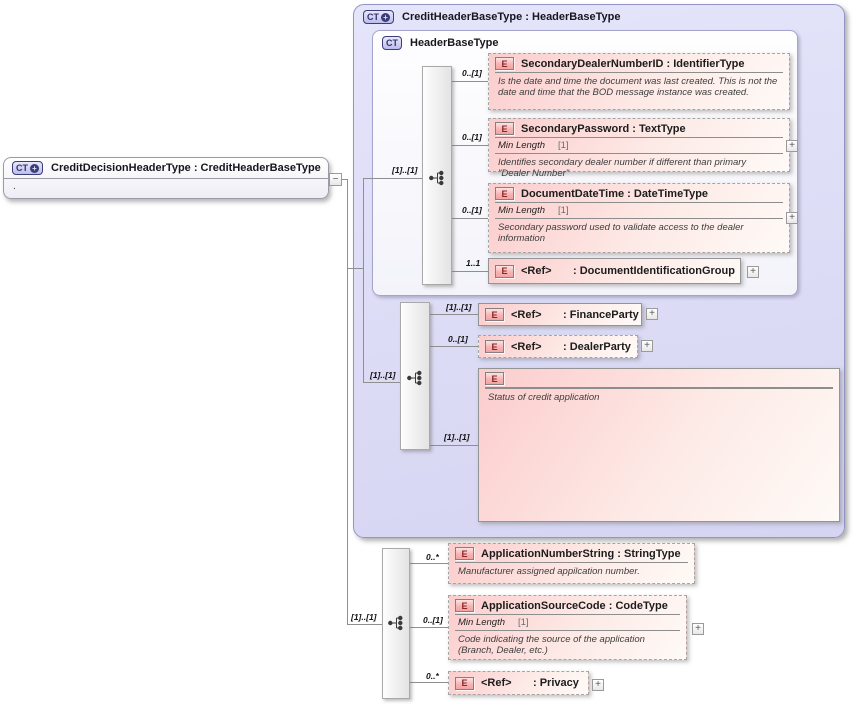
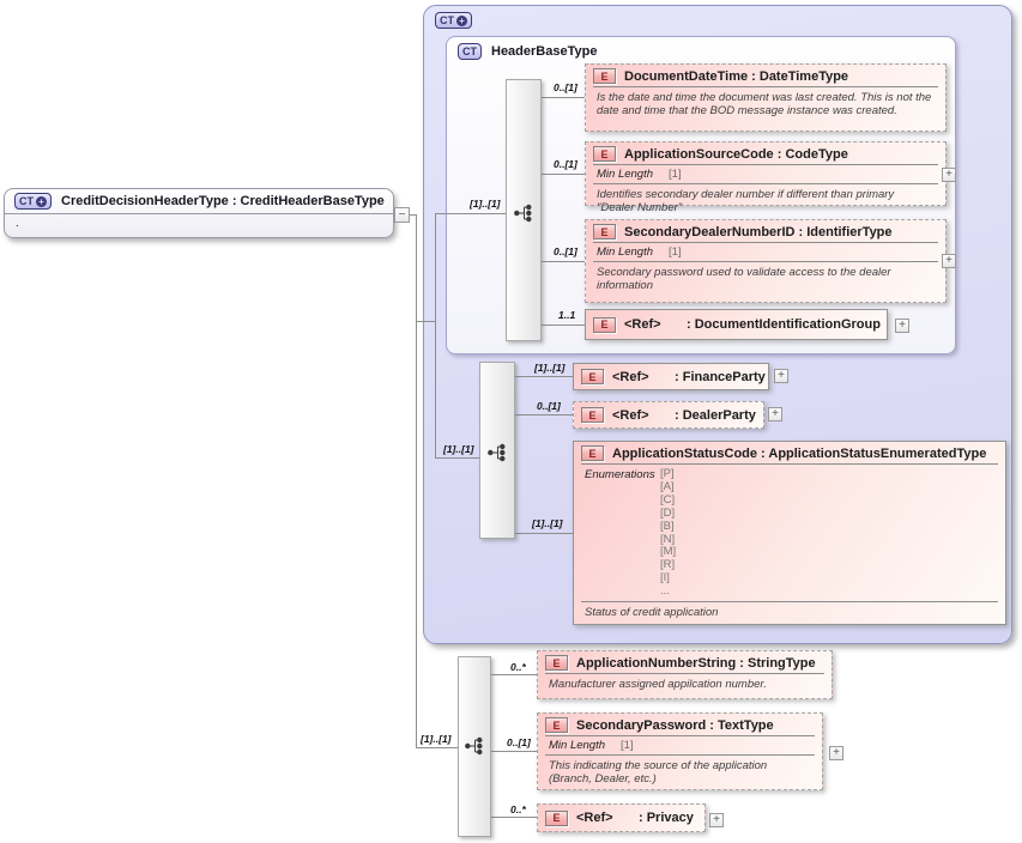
  CT
  +
- CreditHeaderBaseType : HeaderBaseType
  CT
  HeaderBaseType
  CT
  +
  CreditDecisionHeaderType : CreditHeaderBaseType
  .
  −
  [1]..[1]
  [1]..[1]
  [1]..[1]
  0..[1]
  0..[1]
  0..[1]
  1..1
  [1]..[1]
  0..[1]
  [1]..[1]
  0..*
  0..[1]
  0..*
  E
- SecondaryDealerNumberID : IdentifierType
+ DocumentDateTime : DateTimeType
  Is the date and time the document was last created. This is not the date and time that the BOD message instance was created.
  E
- SecondaryPassword : TextType
+ ApplicationSourceCode : CodeType
  Min Length
  [1]
  Identifies secondary dealer number if different than primary "Dealer Number"
  +
  E
- DocumentDateTime : DateTimeType
+ SecondaryDealerNumberID : IdentifierType
  Min Length
  [1]
  Secondary password used to validate access to the dealer information
  +
  E
  <Ref>
  : DocumentIdentificationGroup
  +
  E
  <Ref>
  : FinanceParty
  +
  E
  <Ref>
  : DealerParty
  +
  E
+ ApplicationStatusCode : ApplicationStatusEnumeratedType
+ Enumerations
+ [P]
+ [A]
+ [C]
+ [D]
+ [B]
+ [N]
+ [M]
+ [R]
+ [I]
+ ...
  Status of credit application
  E
  ApplicationNumberString : StringType
  Manufacturer assigned appilcation number.
  E
- ApplicationSourceCode : CodeType
+ SecondaryPassword : TextType
  Min Length
  [1]
- Code indicating the source of the application (Branch, Dealer, etc.)
+ This indicating the source of the application (Branch, Dealer, etc.)
  +
  E
  <Ref>
  : Privacy
  +
